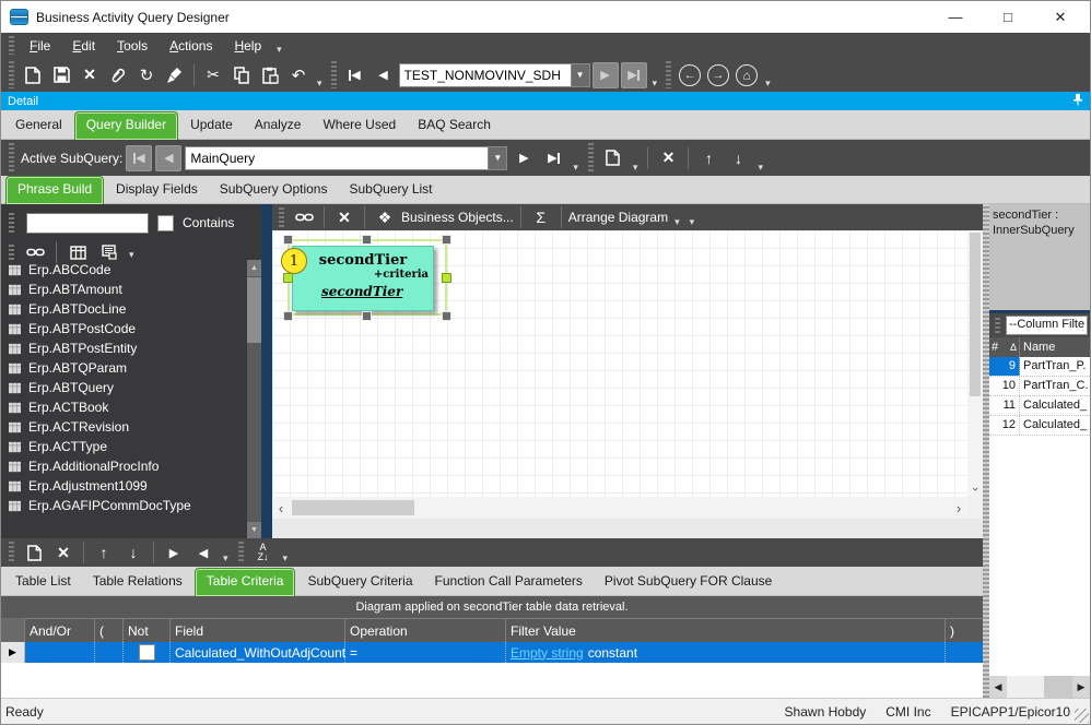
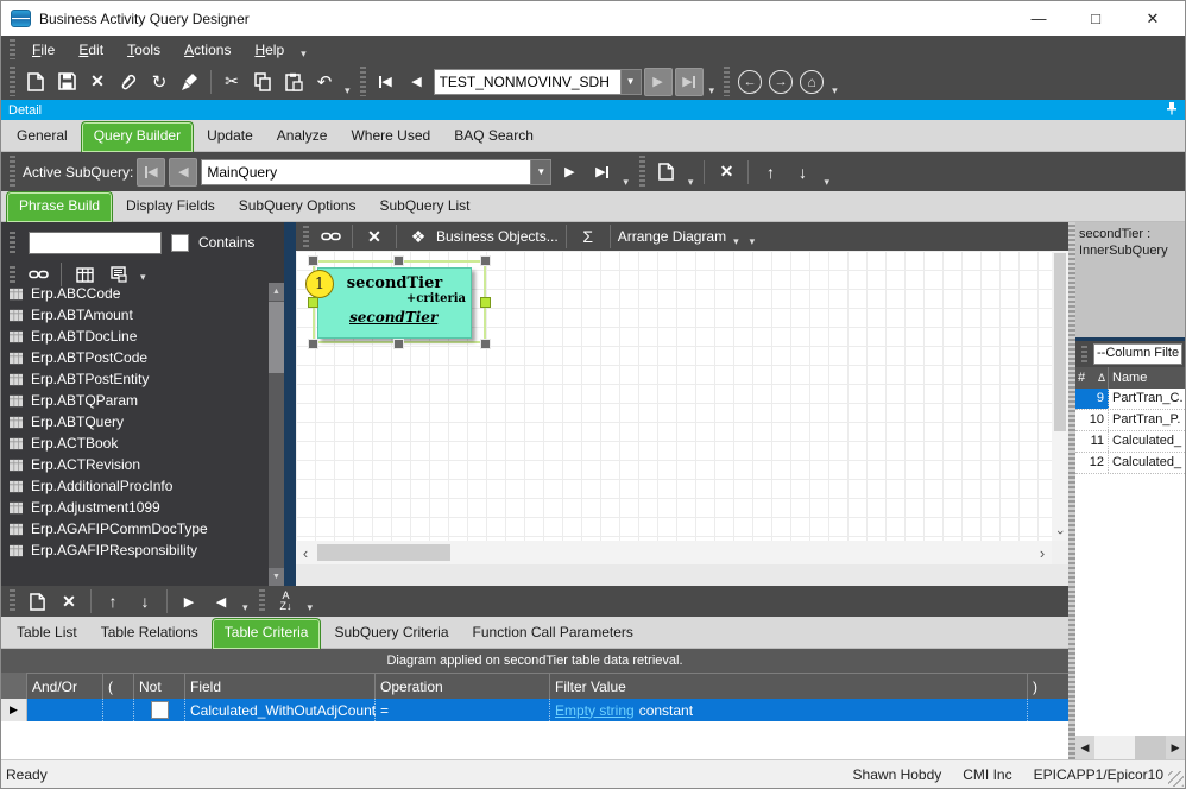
  Business Activity Query Designer
  —
  □
  ✕
  File
  Edit
  Tools
  Actions
  Help
  ▾
  ▾
  TEST_NONMOVINV_SDH
  ▼
  ▾
  ▾
  Detail
  General
  Query Builder
  Update
  Analyze
  Where Used
  BAQ Search
  Active SubQuery:
  MainQuery
  ▼
  ▾
  ▾
  ▾
  Phrase Build
  Display Fields
  SubQuery Options
  SubQuery List
  Contains
  ▾
  Erp.ABCCode
  Erp.ABTAmount
  Erp.ABTDocLine
  Erp.ABTPostCode
  Erp.ABTPostEntity
  Erp.ABTQParam
  Erp.ABTQuery
  Erp.ACTBook
  Erp.ACTRevision
- Erp.ACTType
  Erp.AdditionalProcInfo
  Erp.Adjustment1099
  Erp.AGAFIPCommDocType
+ Erp.AGAFIPResponsibility
  Business Objects...
  Arrange Diagram
  ▾
  ▾
  secondTier
  +criteria
  secondTier
  1
  ‹
  ›
  secondTier :
  InnerSubQuery
  --Column Filte
  #
  Δ
  Name
  9
- PartTran_P.
+ PartTran_C.
  10
- PartTran_C.
+ PartTran_P.
  11
  Calculated_
  12
  Calculated_
  ◀
  ▶
  ▾
  A
  Z↓
  ▾
  Table List
  Table Relations
  Table Criteria
  SubQuery Criteria
  Function Call Parameters
- Pivot SubQuery FOR Clause
  Diagram applied on secondTier table data retrieval.
  And/Or
  (
  Not
  Field
  Operation
  Filter Value
  )
  ▶
  Calculated_WithOutAdjCount
  =
  Empty string
  constant
  Ready
  Shawn Hobdy
  CMI Inc
  EPICAPP1/Epicor10
